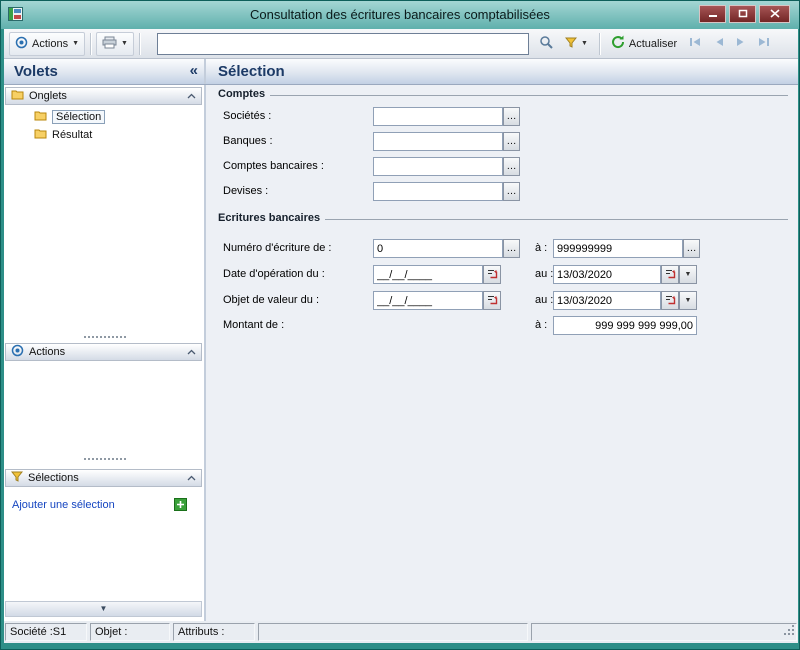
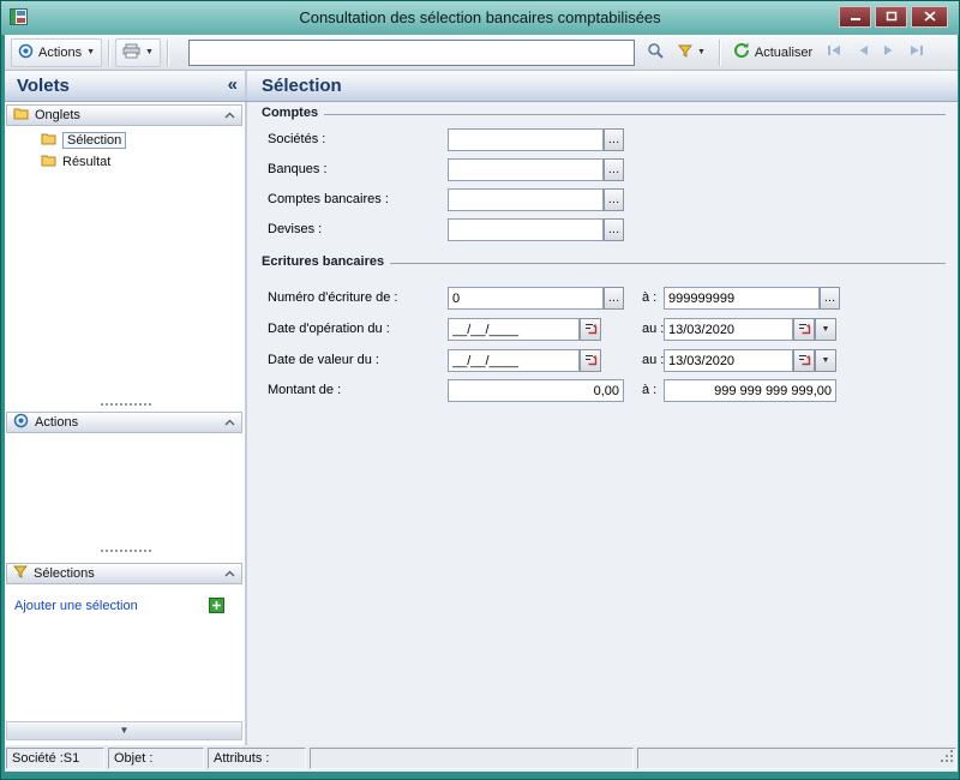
- Consultation des écritures bancaires comptabilisées
+ Consultation des sélection bancaires comptabilisées
  Actions
  Actualiser
  Volets
  «
  Sélection
  Onglets
  Sélection
  Résultat
  Actions
  Sélections
  Ajouter une sélection
  ▼
  Comptes
  Sociétés :
  …
  Banques :
  …
  Comptes bancaires :
  …
  Devises :
  …
  Ecritures bancaires
  Numéro d'écriture de :
  0
  …
  à :
  999999999
  …
  Date d'opération du :
  __/__/____
  au :
  13/03/2020
- Objet de valeur du :
+ Date de valeur du :
  __/__/____
  au :
  13/03/2020
  Montant de :
+ 0,00
  à :
  999 999 999 999,00
  Société :S1
  Objet :
  Attributs :
